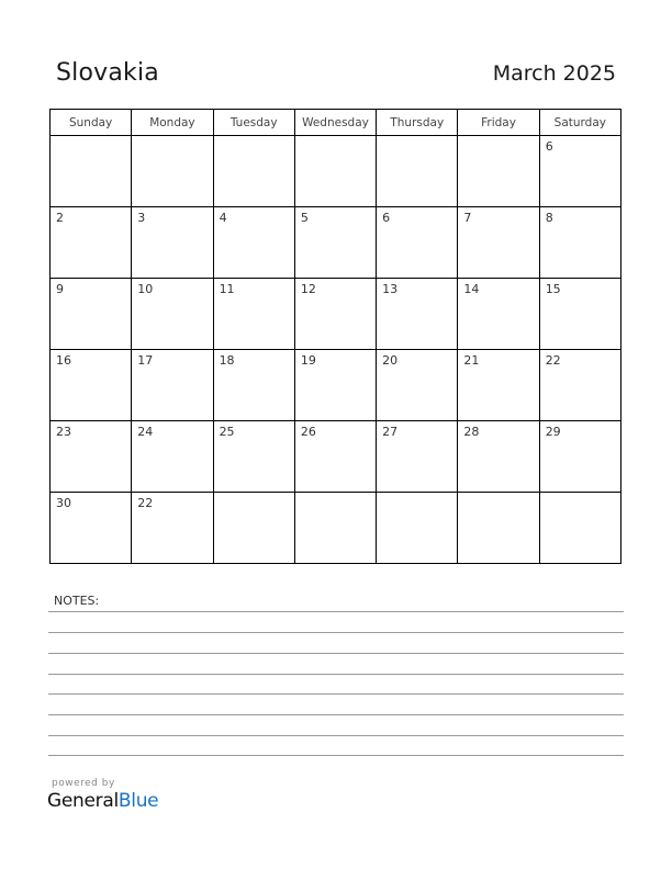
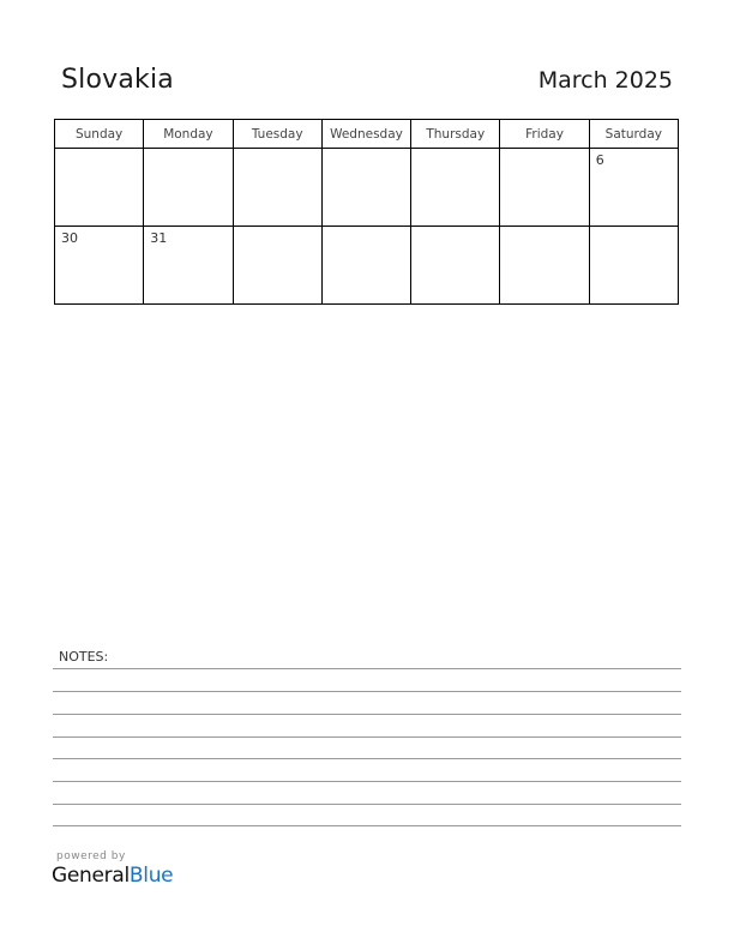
  Slovakia
  March 2025
  Sunday	Monday	Tuesday	Wednesday	Thursday	Friday	Saturday
  						6
- 2	3	4	5	6	7	8
- 9	10	11	12	13	14	15
- 16	17	18	19	20	21	22
- 23	24	25	26	27	28	29
- 30	22
+ 30	31
  NOTES:
  powered by
  GeneralBlue
